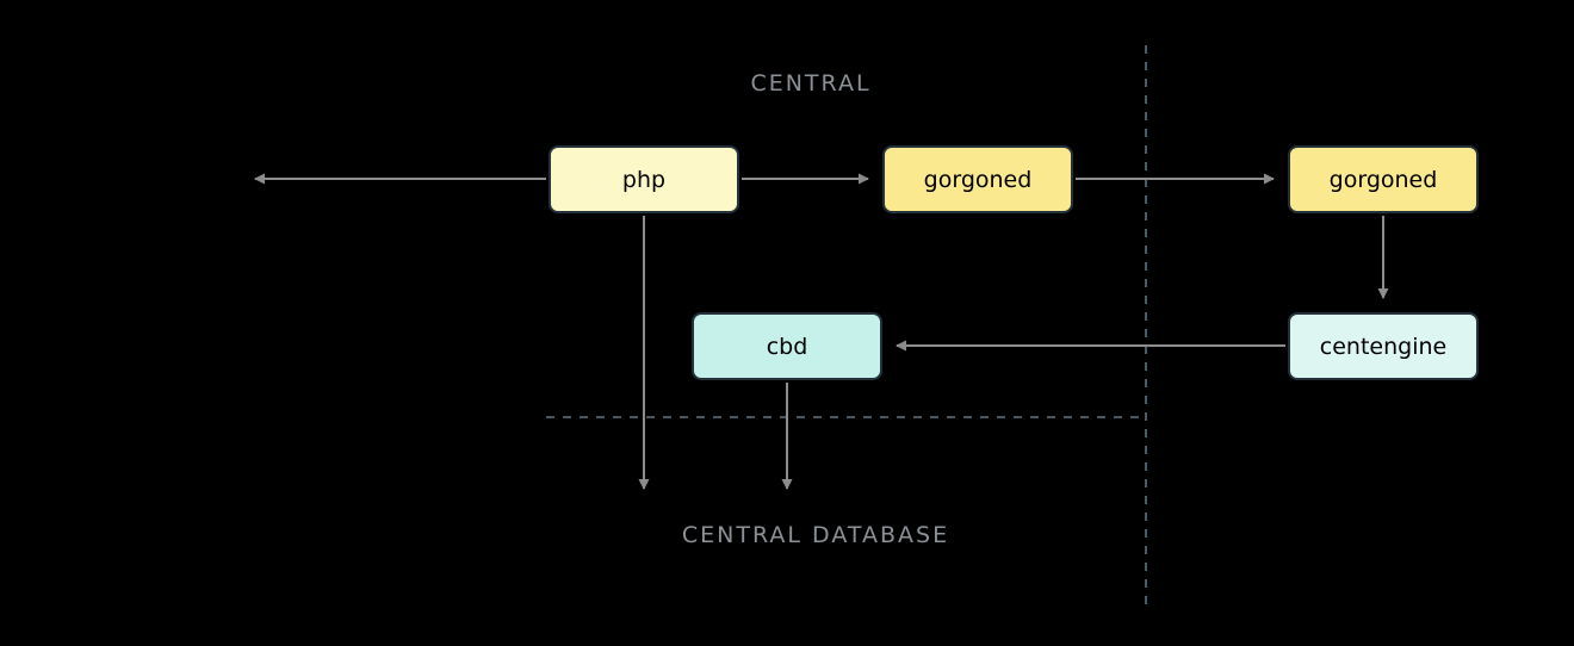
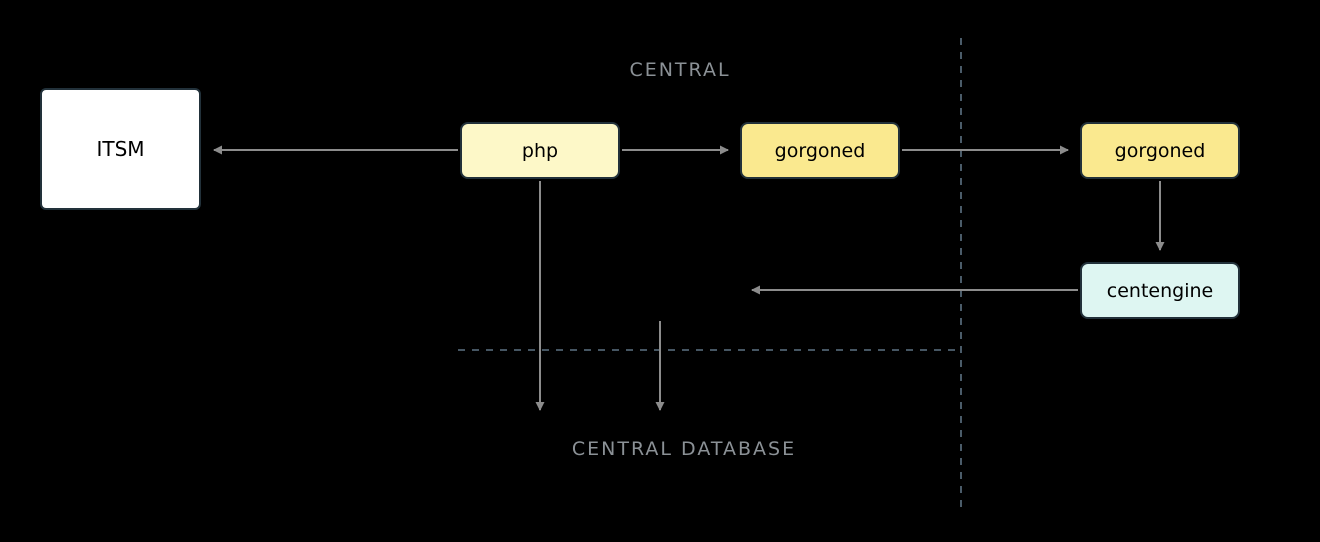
  CENTRAL
  CENTRAL DATABASE
+ ITSM
  php
  gorgoned
  gorgoned
- cbd
  centengine
